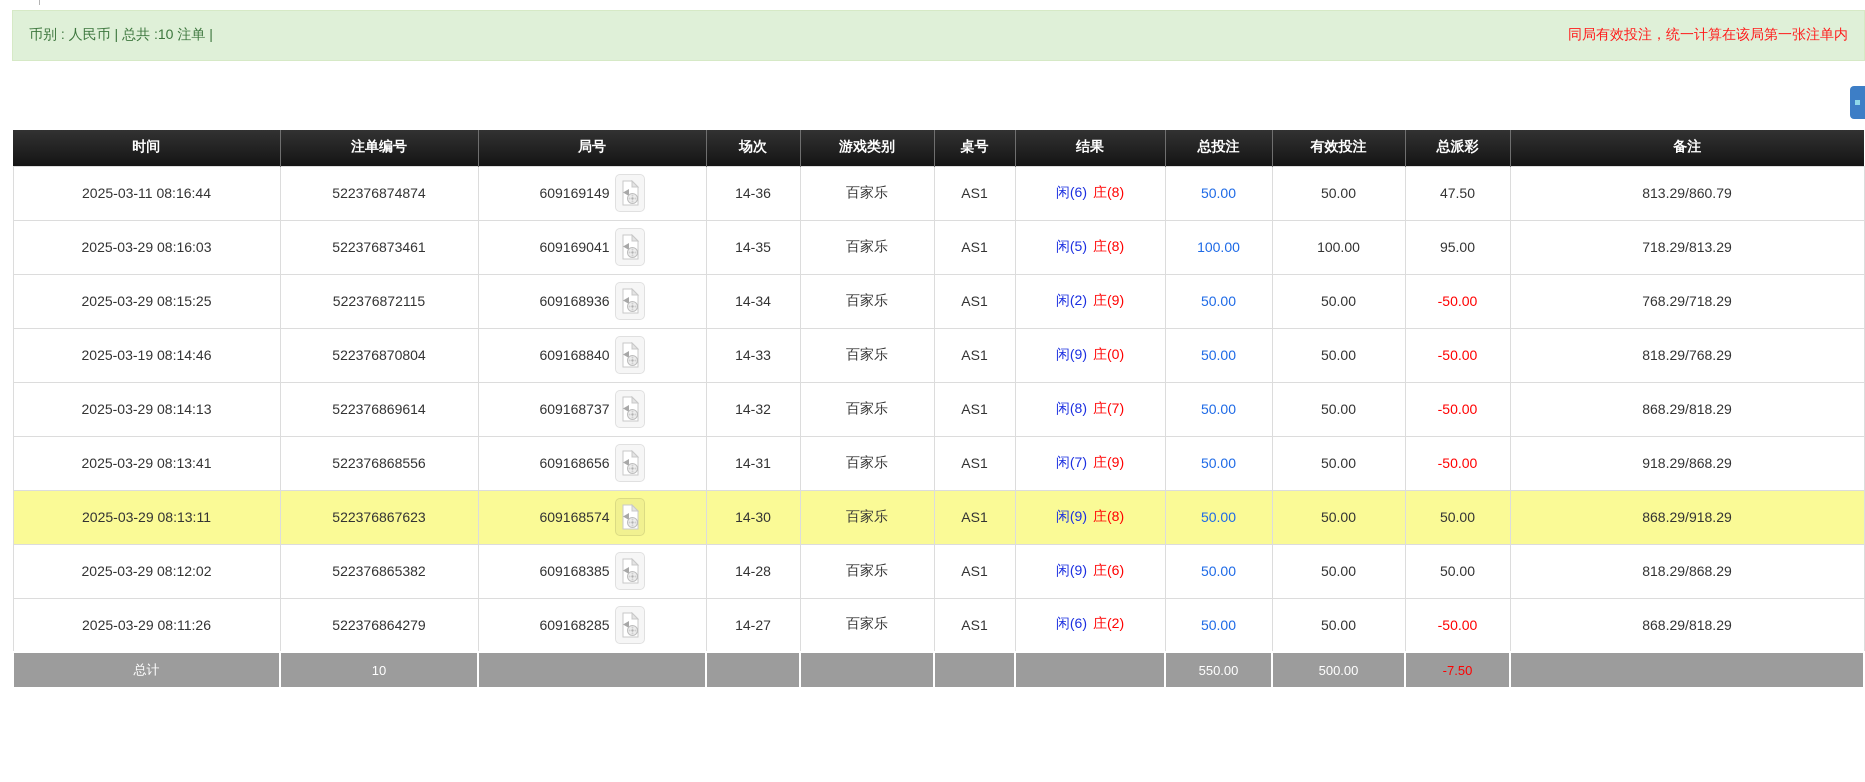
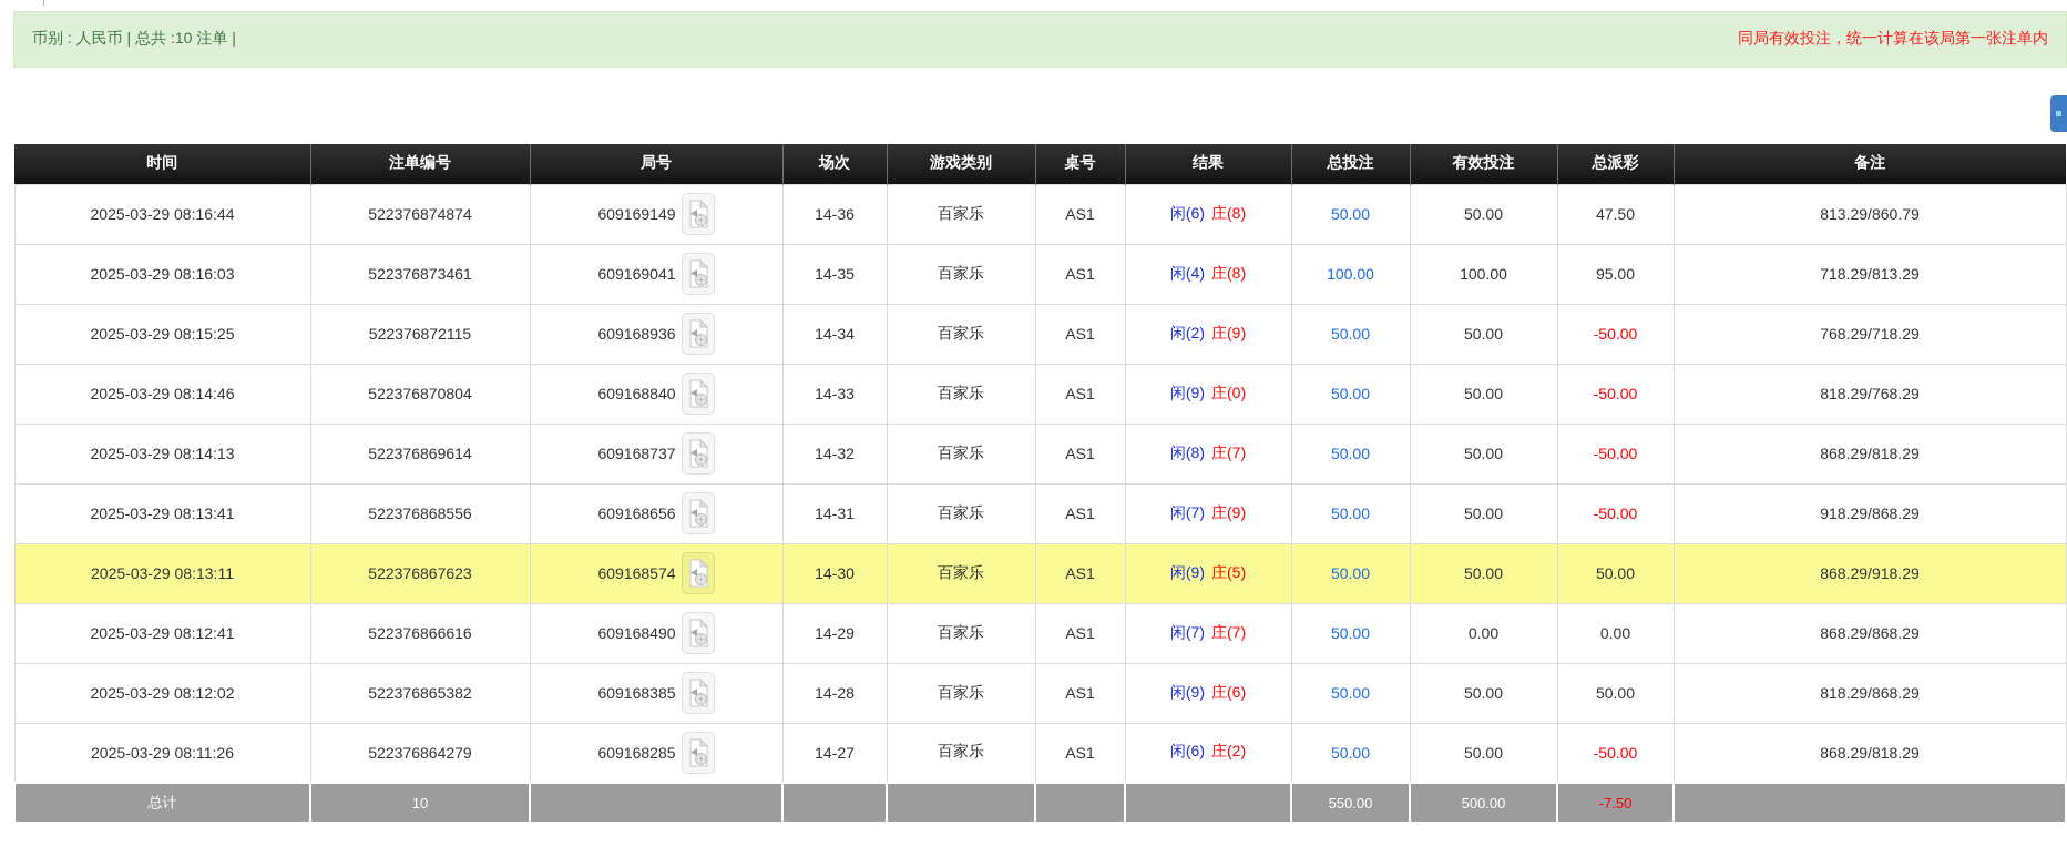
  币别 : 人民币 | 总共 :10 注单 |
  同局有效投注，统一计算在该局第一张注单内
  时间	注单编号	局号	场次	游戏类别	桌号	结果	总投注	有效投注	总派彩	备注
- 2025-03-11 08:16:44	522376874874	609169149	14-36	百家乐	AS1	闲(6) 庄(8)	50.00	50.00	47.50	813.29/860.79
+ 2025-03-29 08:16:44	522376874874	609169149	14-36	百家乐	AS1	闲(6) 庄(8)	50.00	50.00	47.50	813.29/860.79
- 2025-03-29 08:16:03	522376873461	609169041	14-35	百家乐	AS1	闲(5) 庄(8)	100.00	100.00	95.00	718.29/813.29
+ 2025-03-29 08:16:03	522376873461	609169041	14-35	百家乐	AS1	闲(4) 庄(8)	100.00	100.00	95.00	718.29/813.29
  2025-03-29 08:15:25	522376872115	609168936	14-34	百家乐	AS1	闲(2) 庄(9)	50.00	50.00	-50.00	768.29/718.29
- 2025-03-19 08:14:46	522376870804	609168840	14-33	百家乐	AS1	闲(9) 庄(0)	50.00	50.00	-50.00	818.29/768.29
+ 2025-03-29 08:14:46	522376870804	609168840	14-33	百家乐	AS1	闲(9) 庄(0)	50.00	50.00	-50.00	818.29/768.29
  2025-03-29 08:14:13	522376869614	609168737	14-32	百家乐	AS1	闲(8) 庄(7)	50.00	50.00	-50.00	868.29/818.29
  2025-03-29 08:13:41	522376868556	609168656	14-31	百家乐	AS1	闲(7) 庄(9)	50.00	50.00	-50.00	918.29/868.29
- 2025-03-29 08:13:11	522376867623	609168574	14-30	百家乐	AS1	闲(9) 庄(8)	50.00	50.00	50.00	868.29/918.29
+ 2025-03-29 08:13:11	522376867623	609168574	14-30	百家乐	AS1	闲(9) 庄(5)	50.00	50.00	50.00	868.29/918.29
+ 2025-03-29 08:12:41	522376866616	609168490	14-29	百家乐	AS1	闲(7) 庄(7)	50.00	0.00	0.00	868.29/868.29
  2025-03-29 08:12:02	522376865382	609168385	14-28	百家乐	AS1	闲(9) 庄(6)	50.00	50.00	50.00	818.29/868.29
  2025-03-29 08:11:26	522376864279	609168285	14-27	百家乐	AS1	闲(6) 庄(2)	50.00	50.00	-50.00	868.29/818.29
  总计	10						550.00	500.00	-7.50
